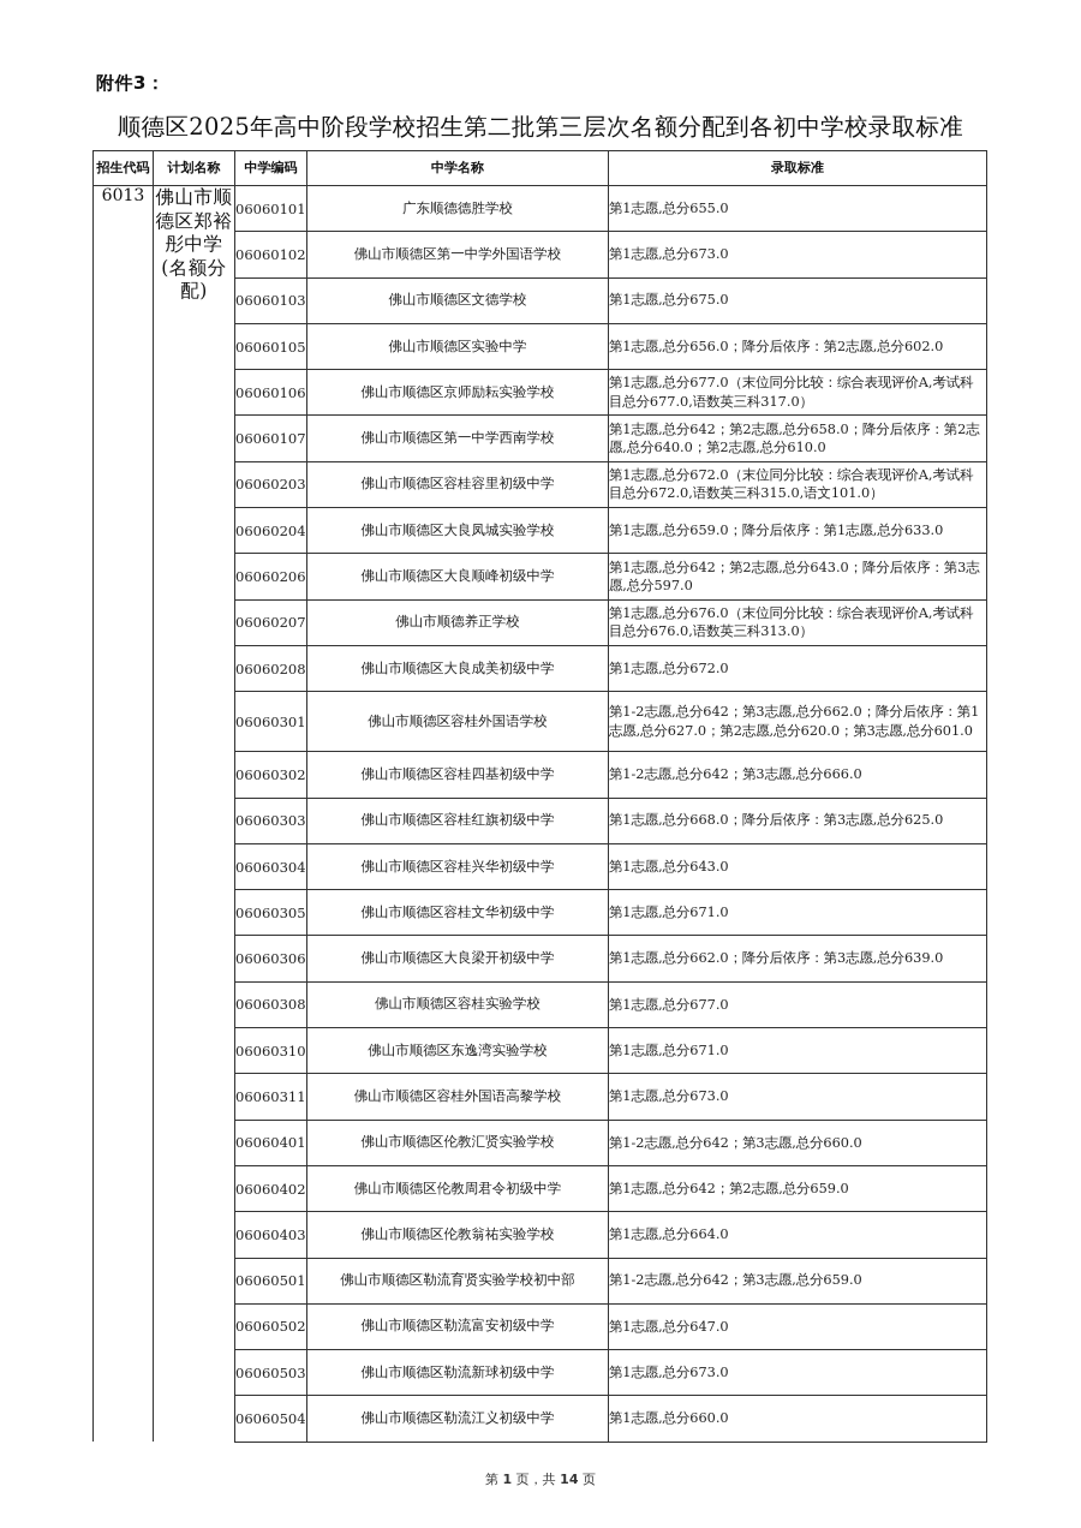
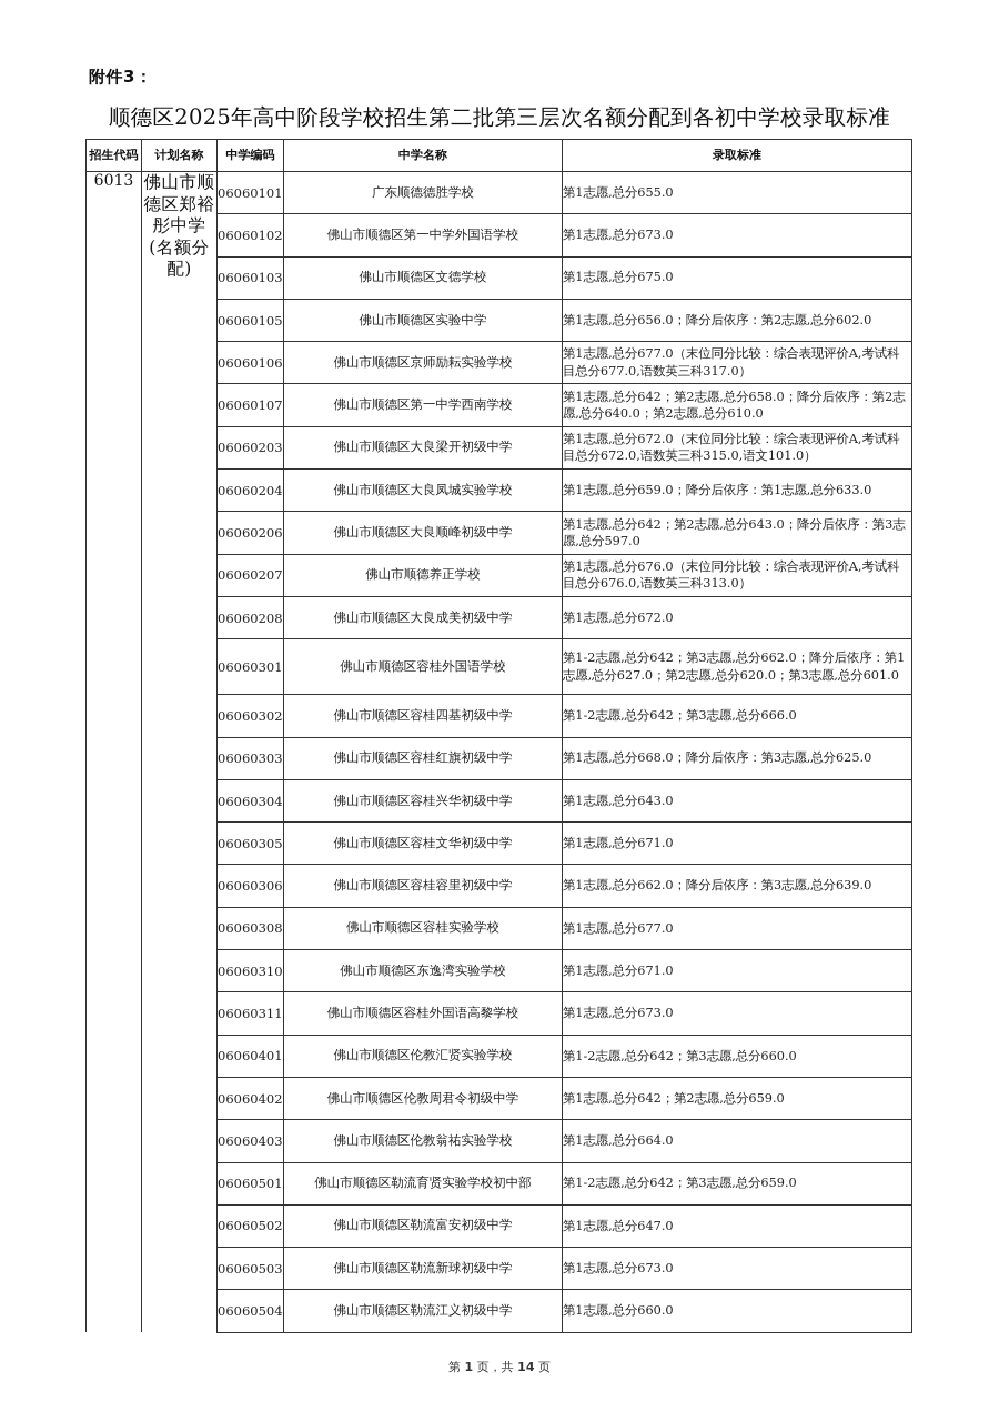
  附件3：
  顺德区2025年高中阶段学校招生第二批第三层次名额分配到各初中学校录取标准
  招生代码	计划名称	中学编码	中学名称	录取标准
  6013	佛山市顺德区郑裕彤中学(名额分配)	06060101	广东顺德德胜学校	第1志愿,总分655.0
  06060102	佛山市顺德区第一中学外国语学校	第1志愿,总分673.0
  06060103	佛山市顺德区文德学校	第1志愿,总分675.0
  06060105	佛山市顺德区实验中学	第1志愿,总分656.0；降分后依序：第2志愿,总分602.0
  06060106	佛山市顺德区京师励耘实验学校	第1志愿,总分677.0（末位同分比较：综合表现评价A,考试科目总分677.0,语数英三科317.0）
  06060107	佛山市顺德区第一中学西南学校	第1志愿,总分642；第2志愿,总分658.0；降分后依序：第2志愿,总分640.0；第2志愿,总分610.0
- 06060203	佛山市顺德区容桂容里初级中学	第1志愿,总分672.0（末位同分比较：综合表现评价A,考试科目总分672.0,语数英三科315.0,语文101.0）
+ 06060203	佛山市顺德区大良梁开初级中学	第1志愿,总分672.0（末位同分比较：综合表现评价A,考试科目总分672.0,语数英三科315.0,语文101.0）
  06060204	佛山市顺德区大良凤城实验学校	第1志愿,总分659.0；降分后依序：第1志愿,总分633.0
  06060206	佛山市顺德区大良顺峰初级中学	第1志愿,总分642；第2志愿,总分643.0；降分后依序：第3志愿,总分597.0
  06060207	佛山市顺德养正学校	第1志愿,总分676.0（末位同分比较：综合表现评价A,考试科目总分676.0,语数英三科313.0）
  06060208	佛山市顺德区大良成美初级中学	第1志愿,总分672.0
  06060301	佛山市顺德区容桂外国语学校	第1-2志愿,总分642；第3志愿,总分662.0；降分后依序：第1志愿,总分627.0；第2志愿,总分620.0；第3志愿,总分601.0
  06060302	佛山市顺德区容桂四基初级中学	第1-2志愿,总分642；第3志愿,总分666.0
  06060303	佛山市顺德区容桂红旗初级中学	第1志愿,总分668.0；降分后依序：第3志愿,总分625.0
  06060304	佛山市顺德区容桂兴华初级中学	第1志愿,总分643.0
  06060305	佛山市顺德区容桂文华初级中学	第1志愿,总分671.0
- 06060306	佛山市顺德区大良梁开初级中学	第1志愿,总分662.0；降分后依序：第3志愿,总分639.0
+ 06060306	佛山市顺德区容桂容里初级中学	第1志愿,总分662.0；降分后依序：第3志愿,总分639.0
  06060308	佛山市顺德区容桂实验学校	第1志愿,总分677.0
  06060310	佛山市顺德区东逸湾实验学校	第1志愿,总分671.0
  06060311	佛山市顺德区容桂外国语高黎学校	第1志愿,总分673.0
  06060401	佛山市顺德区伦教汇贤实验学校	第1-2志愿,总分642；第3志愿,总分660.0
  06060402	佛山市顺德区伦教周君令初级中学	第1志愿,总分642；第2志愿,总分659.0
  06060403	佛山市顺德区伦教翁祐实验学校	第1志愿,总分664.0
  06060501	佛山市顺德区勒流育贤实验学校初中部	第1-2志愿,总分642；第3志愿,总分659.0
  06060502	佛山市顺德区勒流富安初级中学	第1志愿,总分647.0
  06060503	佛山市顺德区勒流新球初级中学	第1志愿,总分673.0
  06060504	佛山市顺德区勒流江义初级中学	第1志愿,总分660.0
  第 1 页，共 14 页
